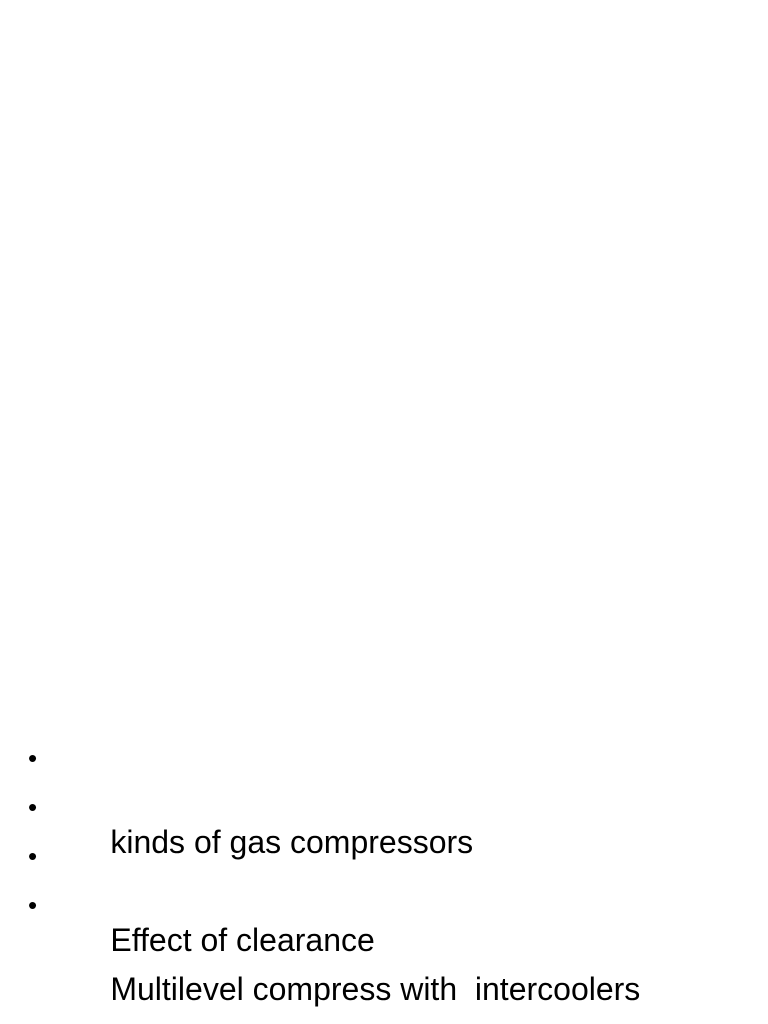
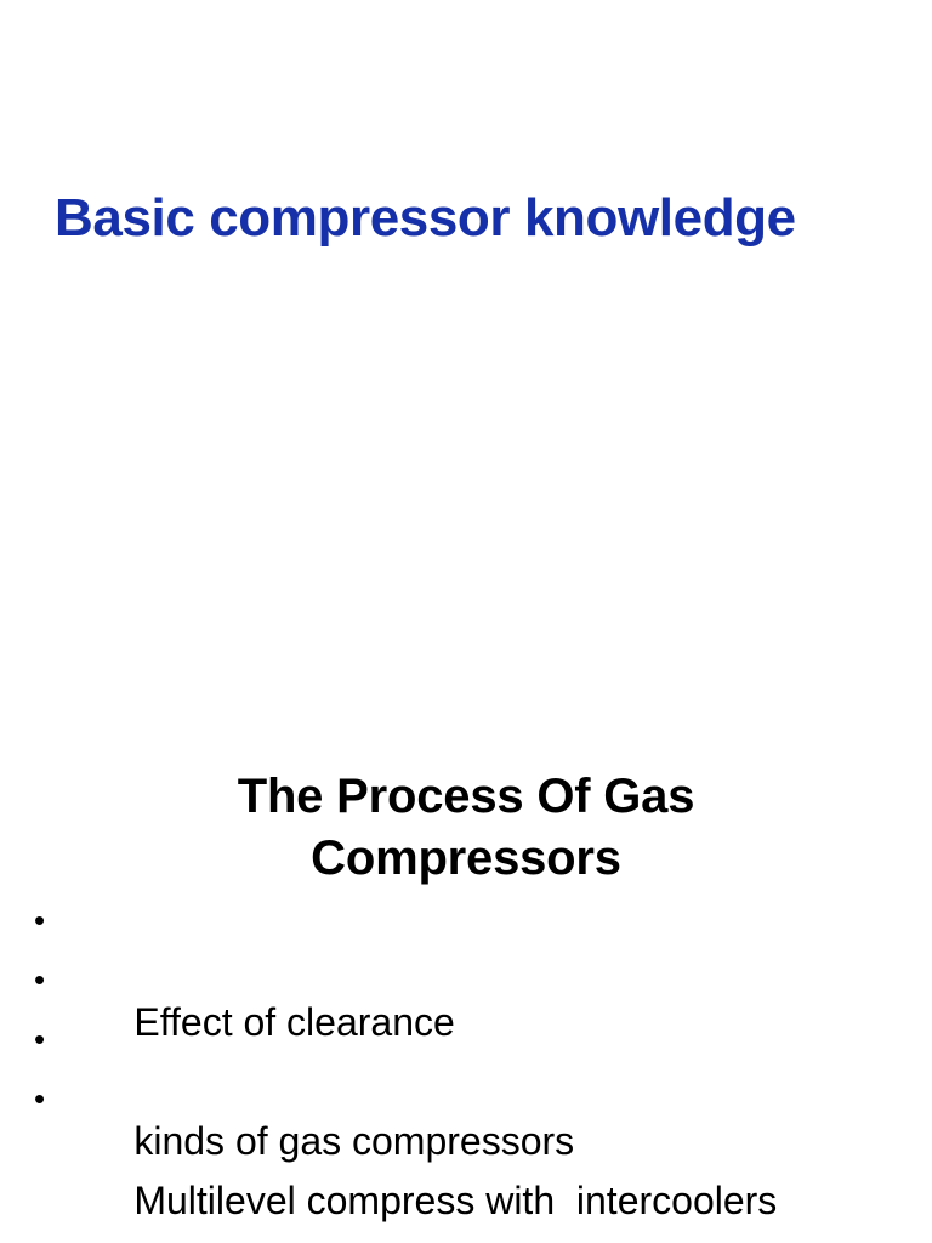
+ Basic compressor knowledge
+ The Process Of Gas Compressors
  •
- kinds of gas compressors
+ Effect of clearance
  •
  •
- Effect of clearance
+ kinds of gas compressors
  •
  Multilevel compress with intercoolers
